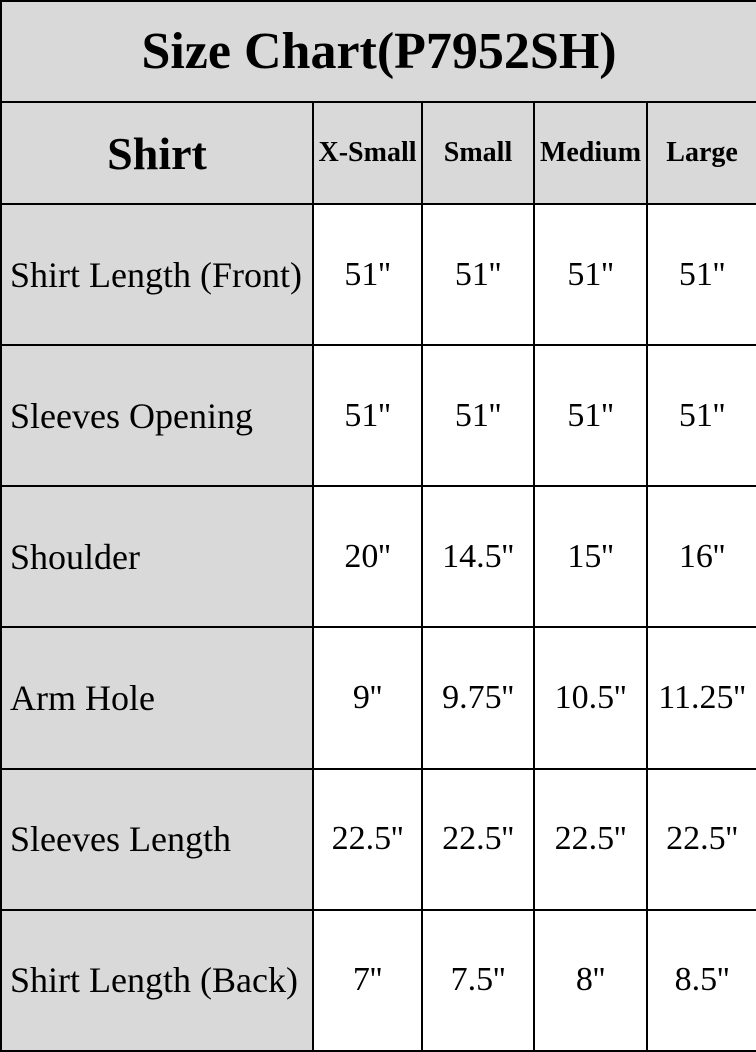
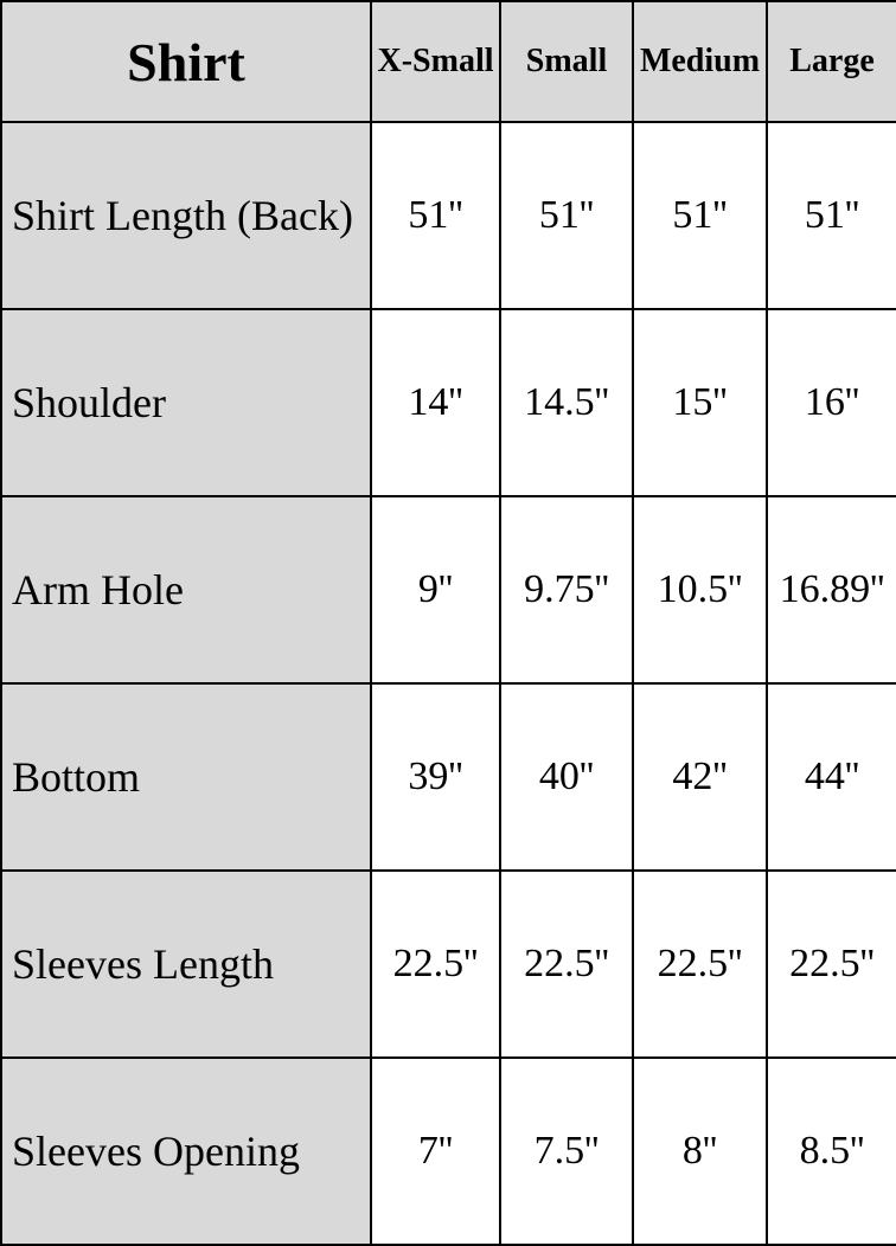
- Size Chart(P7952SH)
  Shirt	X-Small	Small	Medium	Large
- Shirt Length (Front)	51''	51''	51''	51''
- Sleeves Opening	51''	51''	51''	51''
+ Shirt Length (Back)	51''	51''	51''	51''
- Shoulder	20''	14.5''	15''	16''
+ Shoulder	14''	14.5''	15''	16''
- Arm Hole	9''	9.75''	10.5''	11.25''
+ Arm Hole	9''	9.75''	10.5''	16.89''
+ Bottom	39''	40''	42''	44''
  Sleeves Length	22.5''	22.5''	22.5''	22.5''
- Shirt Length (Back)	7''	7.5''	8''	8.5''
+ Sleeves Opening	7''	7.5''	8''	8.5''
